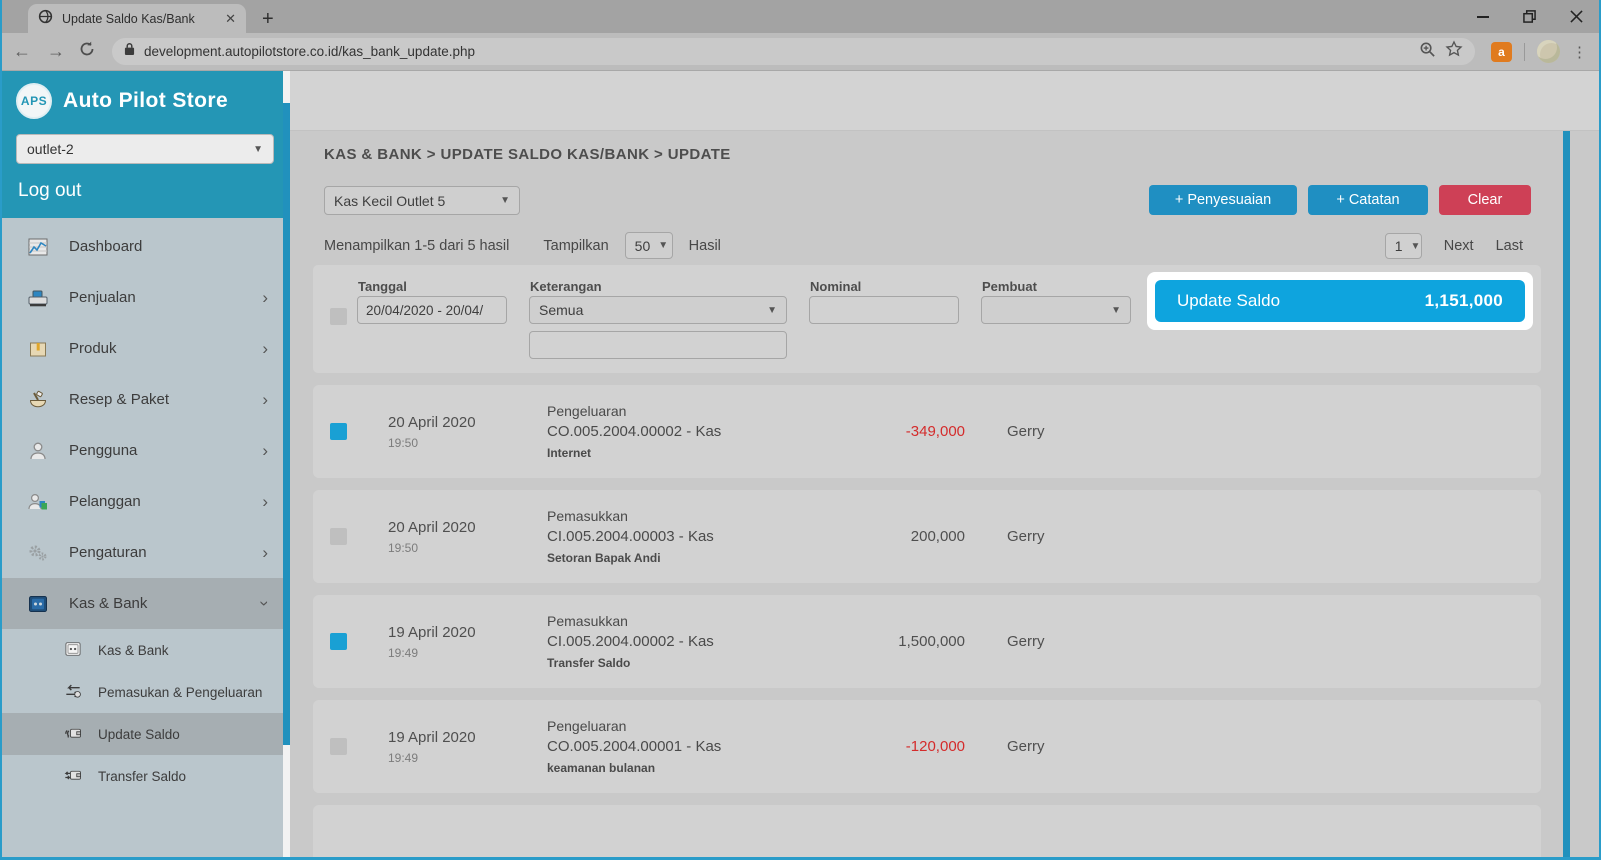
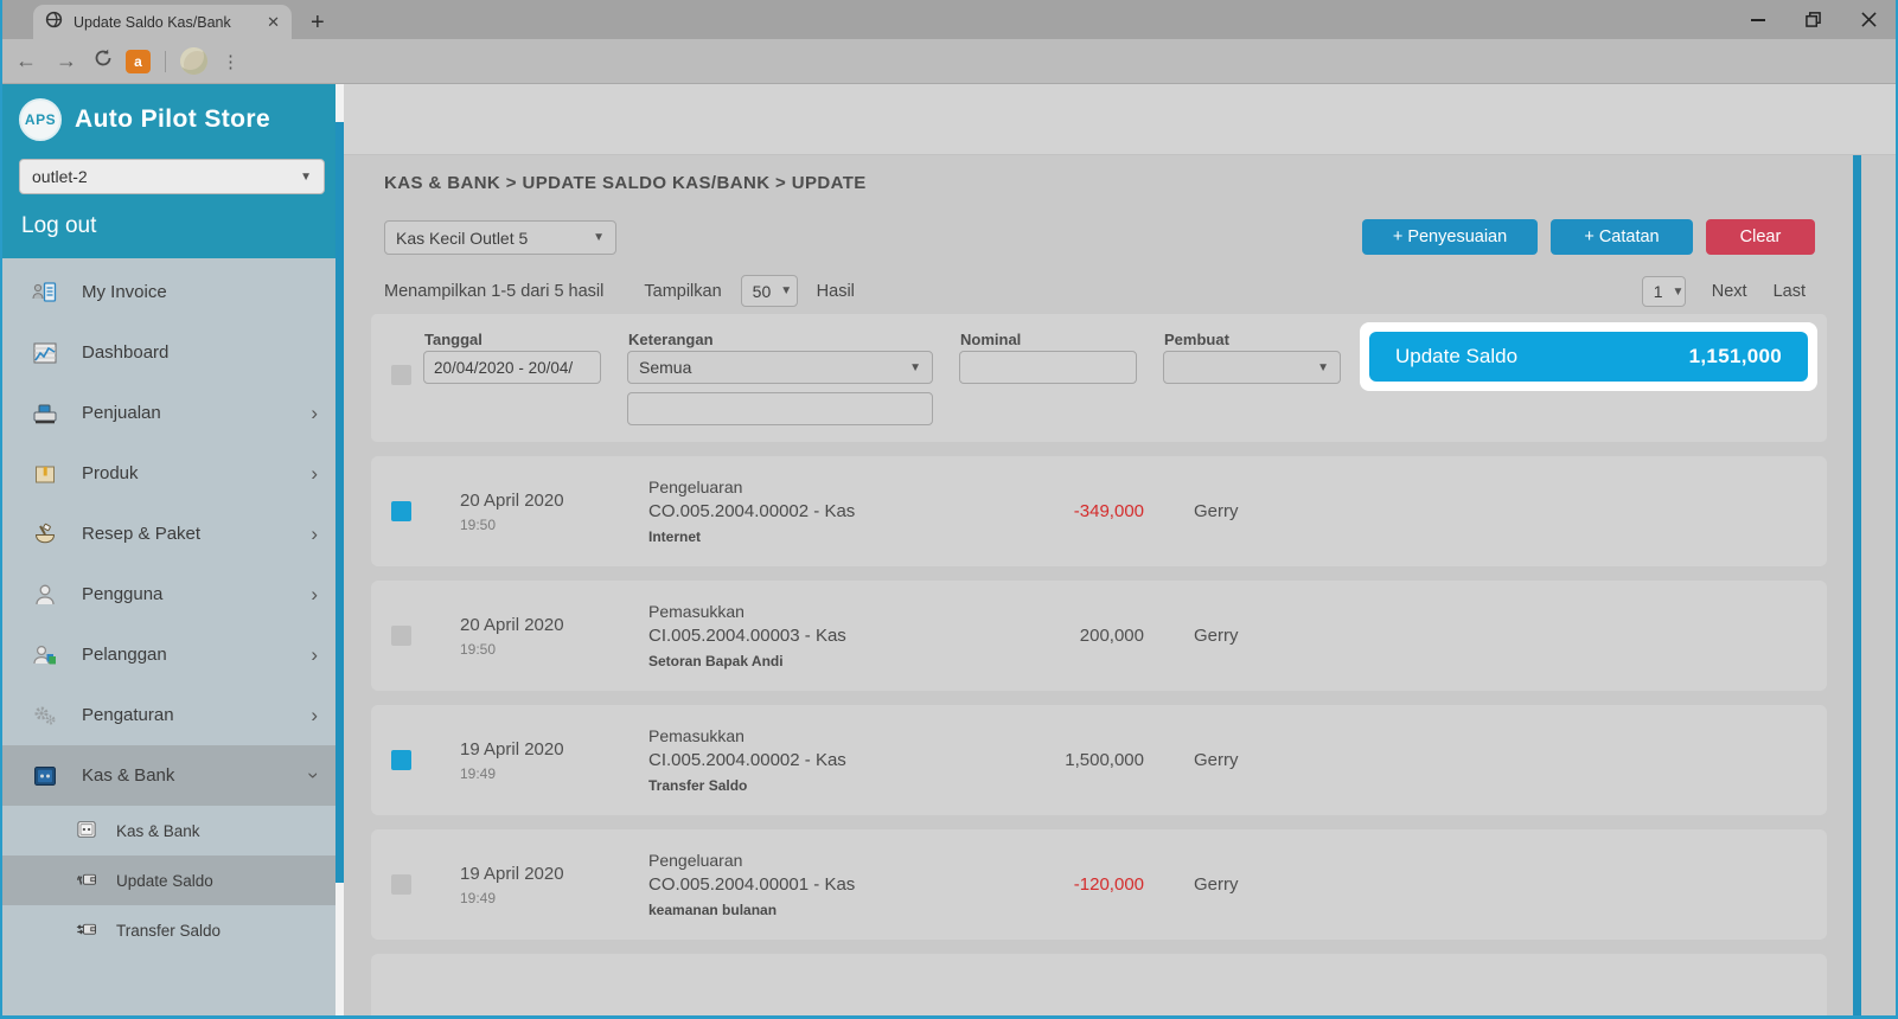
  Update Saldo Kas/Bank
  ✕
  +
  ←
  →
- development.autopilotstore.co.id/kas_bank_update.php
  a
  ⋮
  APS
  Auto Pilot Store
  outlet-2
  ▼
  Log out
+ My Invoice
  Dashboard
  Penjualan
  ›
  Produk
  ›
  Resep & Paket
  ›
  Pengguna
  ›
  Pelanggan
  ›
  Pengaturan
  ›
  Kas & Bank
  Kas & Bank
- Pemasukan & Pengeluaran
  Update Saldo
  Transfer Saldo
  KAS & BANK > UPDATE SALDO KAS/BANK > UPDATE
  Kas Kecil Outlet 5
  ▼
  + Penyesuaian
  + Catatan
  Clear
  Menampilkan 1-5 dari 5 hasil
  Tampilkan
  50
  ▼
  Hasil
  1
  ▼
  Next
  Last
  Tanggal
  20/04/2020 - 20/04/
  Keterangan
  Semua
  ▼
  Nominal
  Pembuat
  ▼
  Update Saldo
  1,151,000
  20 April 2020
  19:50
  Pengeluaran
  CO.005.2004.00002 - Kas
  Internet
  -349,000
  Gerry
  20 April 2020
  19:50
  Pemasukkan
  CI.005.2004.00003 - Kas
  Setoran Bapak Andi
  200,000
  Gerry
  19 April 2020
  19:49
  Pemasukkan
  CI.005.2004.00002 - Kas
  Transfer Saldo
  1,500,000
  Gerry
  19 April 2020
  19:49
  Pengeluaran
  CO.005.2004.00001 - Kas
  keamanan bulanan
  -120,000
  Gerry
